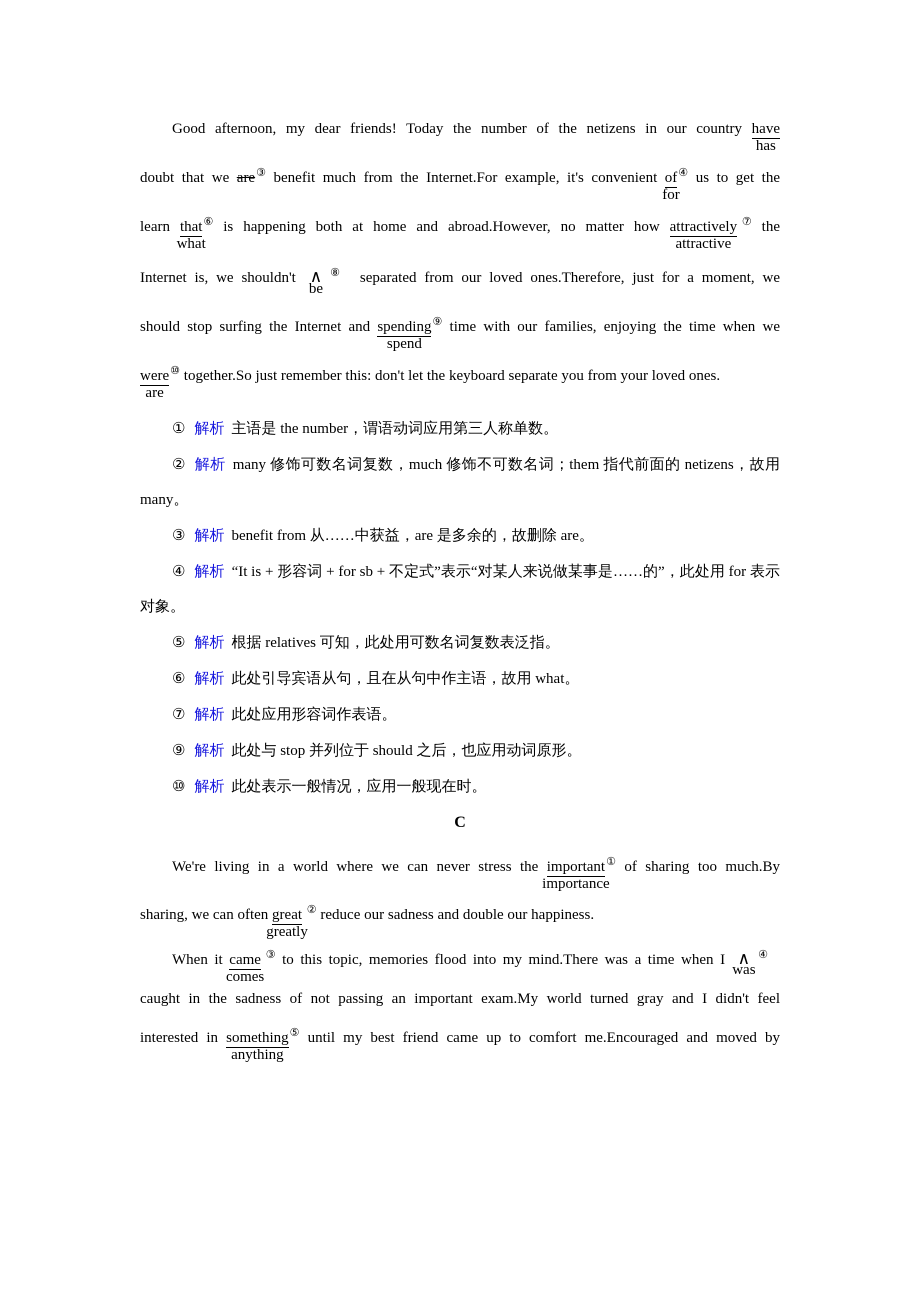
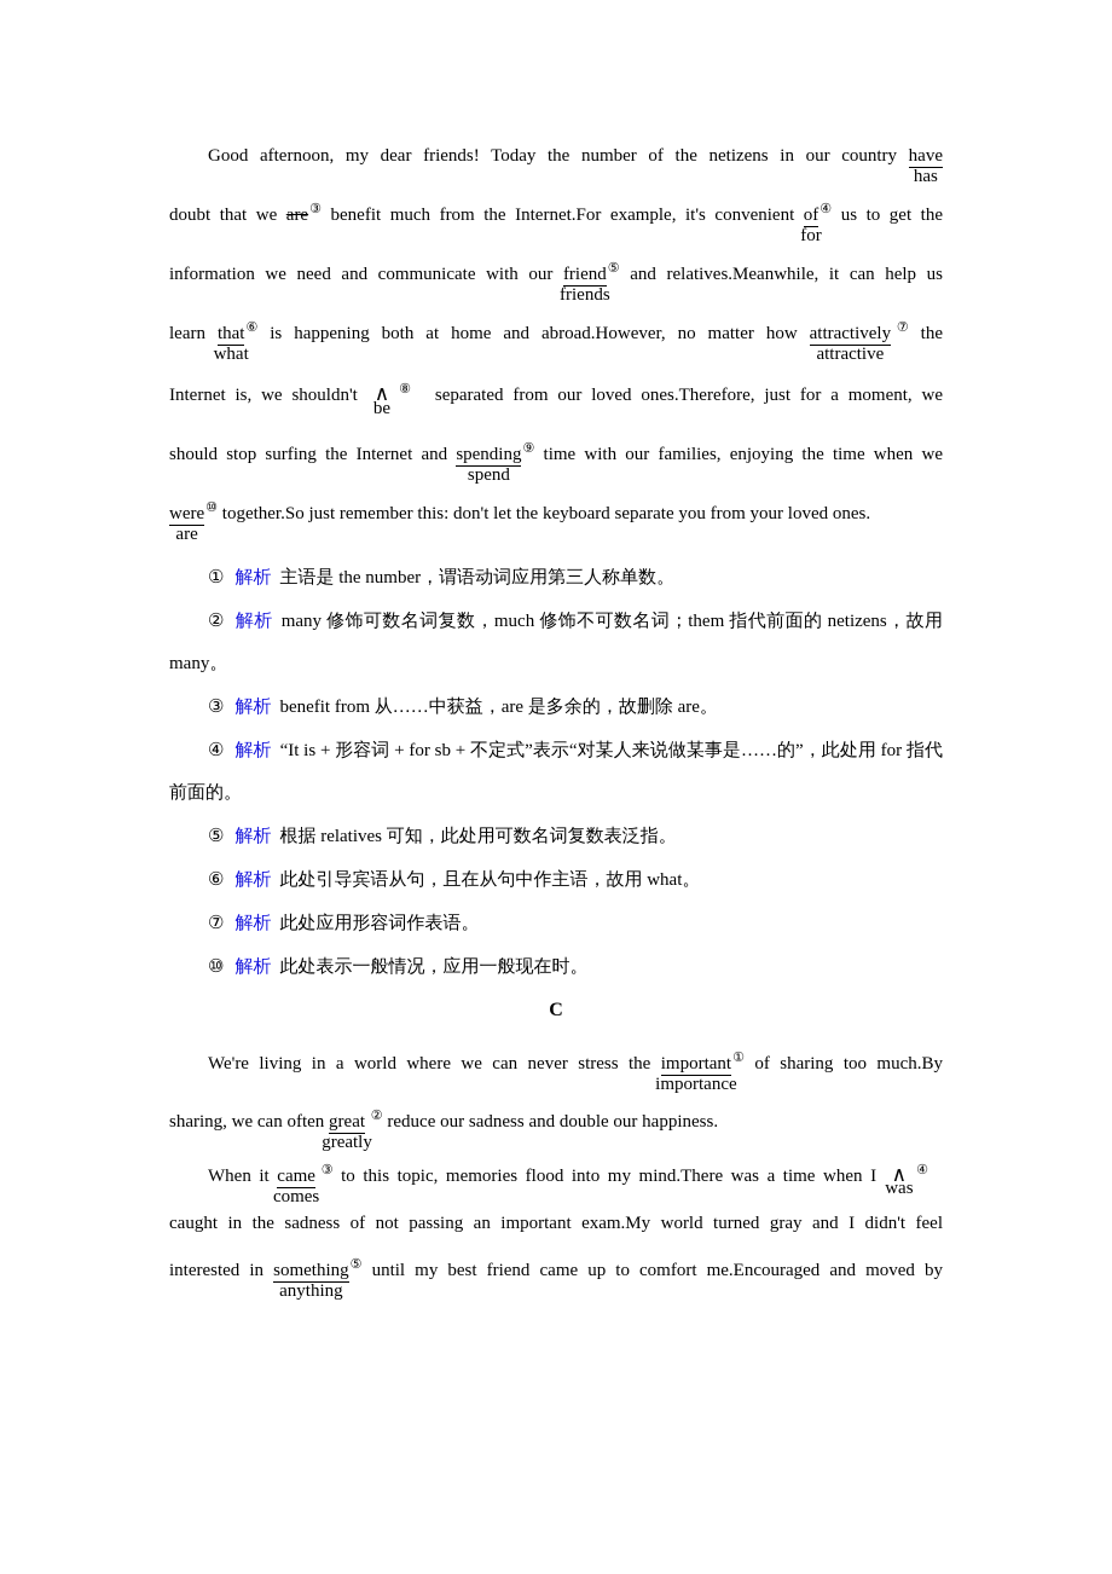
  Good afternoon, my dear friends! Today the number of the netizens in our country have
  has
  doubt that we are③ benefit much from the Internet.For example, it's convenient of
  for
  ④ us to get the
+ information we need and communicate with our friend
+ friends
+ ⑤ and relatives.Meanwhile, it can help us
  learn that
  what
  ⑥ is happening both at home and abroad.However, no matter how attractively
  attractive
  ⑦ the
  Internet is, we shouldn't ∧
  be
  ⑧ separated from our loved ones.Therefore, just for a moment, we
  should stop surfing the Internet and spending
  spend
  ⑨ time with our families, enjoying the time when we
  were
  are
  ⑩ together.So just remember this: don't let the keyboard separate you from your loved ones.
  ① 解析 主语是 the number，谓语动词应用第三人称单数。
  ② 解析 many 修饰可数名词复数，much 修饰不可数名词；them 指代前面的 netizens，故用 many。
  ③ 解析 benefit from 从……中获益，are 是多余的，故删除 are。
- ④ 解析 “It is + 形容词 + for sb + 不定式”表示“对某人来说做某事是……的”，此处用 for 表示对象。
+ ④ 解析 “It is + 形容词 + for sb + 不定式”表示“对某人来说做某事是……的”，此处用 for 指代前面的。
  ⑤ 解析 根据 relatives 可知，此处用可数名词复数表泛指。
  ⑥ 解析 此处引导宾语从句，且在从句中作主语，故用 what。
  ⑦ 解析 此处应用形容词作表语。
- ⑨ 解析 此处与 stop 并列位于 should 之后，也应用动词原形。
  ⑩ 解析 此处表示一般情况，应用一般现在时。
  C
  We're living in a world where we can never stress the important
  importance
  ① of sharing too much.By
  sharing, we can often great
  greatly
  ② reduce our sadness and double our happiness.
  When it came
  comes
  ③ to this topic, memories flood into my mind.There was a time when I ∧
  was
  ④
  caught in the sadness of not passing an important exam.My world turned gray and I didn't feel
  interested in something
  anything
  ⑤ until my best friend came up to comfort me.Encouraged and moved by
